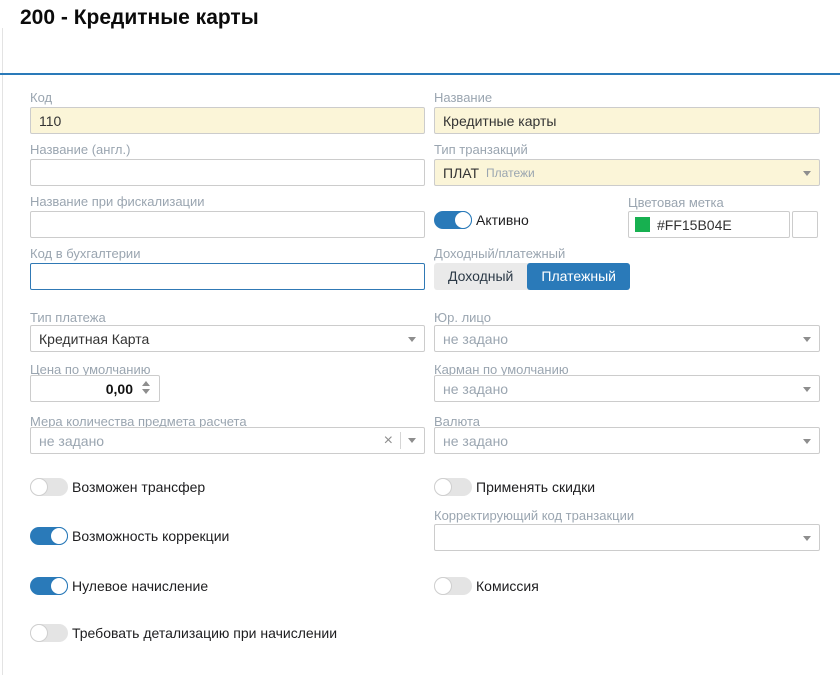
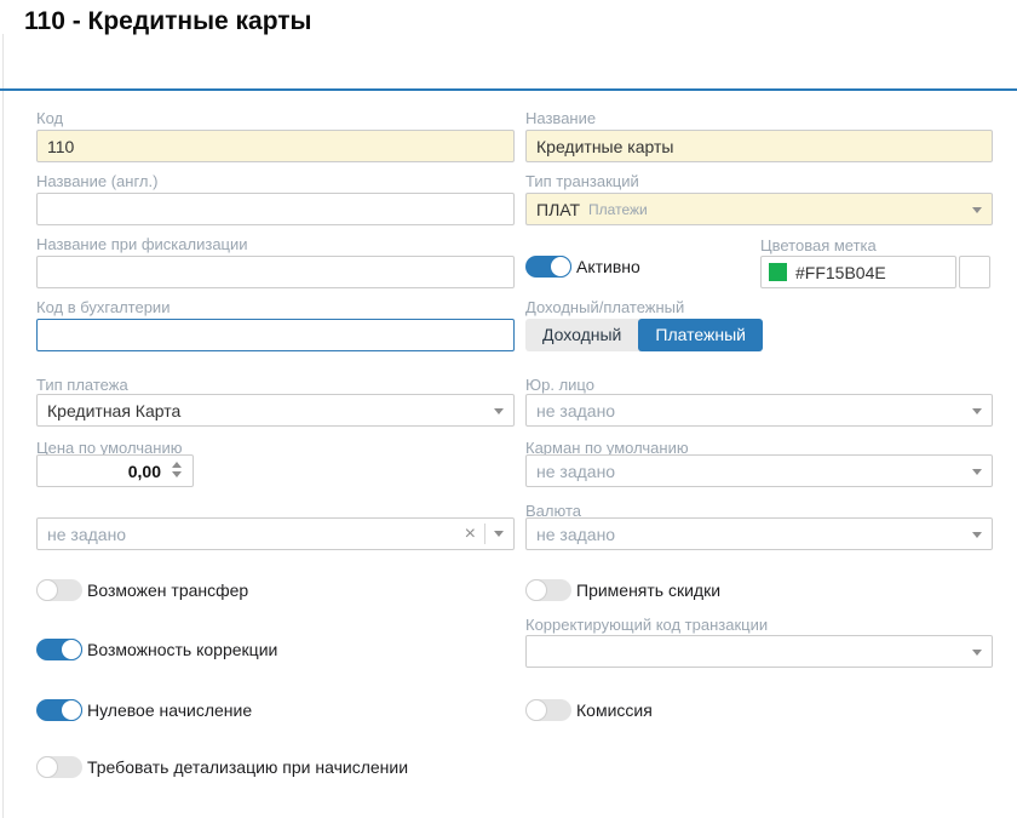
- 200 - Кредитные карты
+ 110 - Кредитные карты
  Код
  110
  Название
  Кредитные карты
  Название (англ.)
  Тип транзакций
  ПЛАТ
  Платежи
  Название при фискализации
  Активно
  Цветовая метка
  #FF15B04E
  Код в бухгалтерии
  Доходный/платежный
  Доходный
  Платежный
  Тип платежа
  Кредитная Карта
  Юр. лицо
  не задано
  Цена по умолчанию
  0,00
  Карман по умолчанию
  не задано
- Мера количества предмета расчета
  не задано
  ×
  Валюта
  не задано
  Возможен трансфер
  Применять скидки
  Корректирующий код транзакции
  Возможность коррекции
  Нулевое начисление
  Комиссия
  Требовать детализацию при начислении
